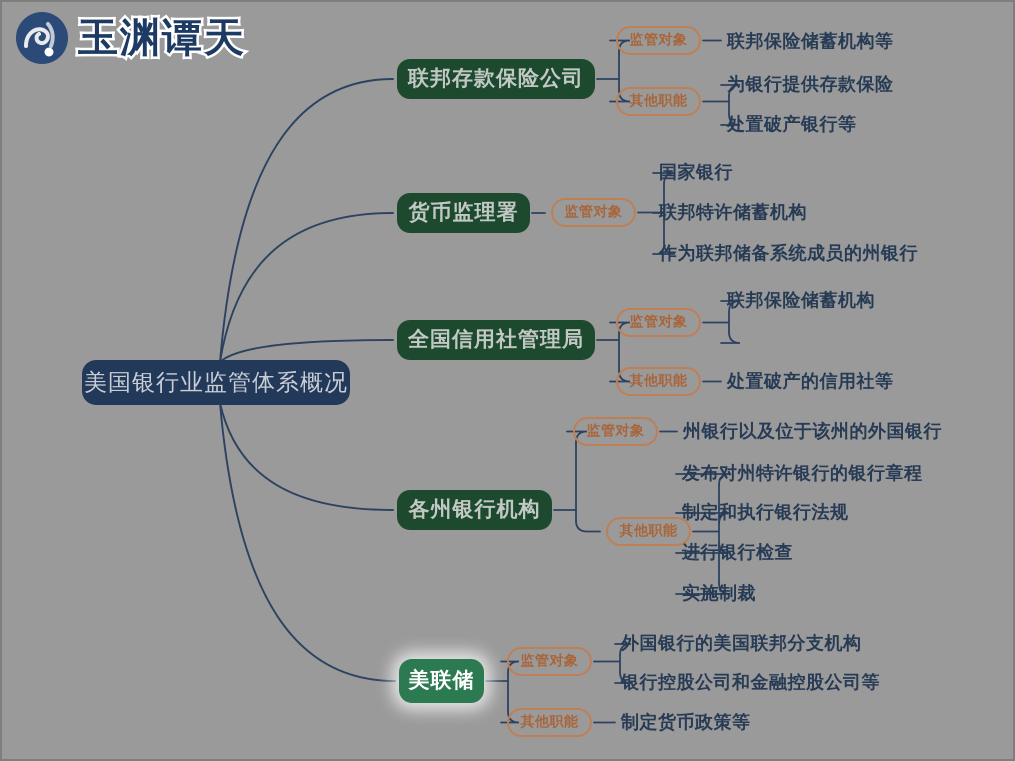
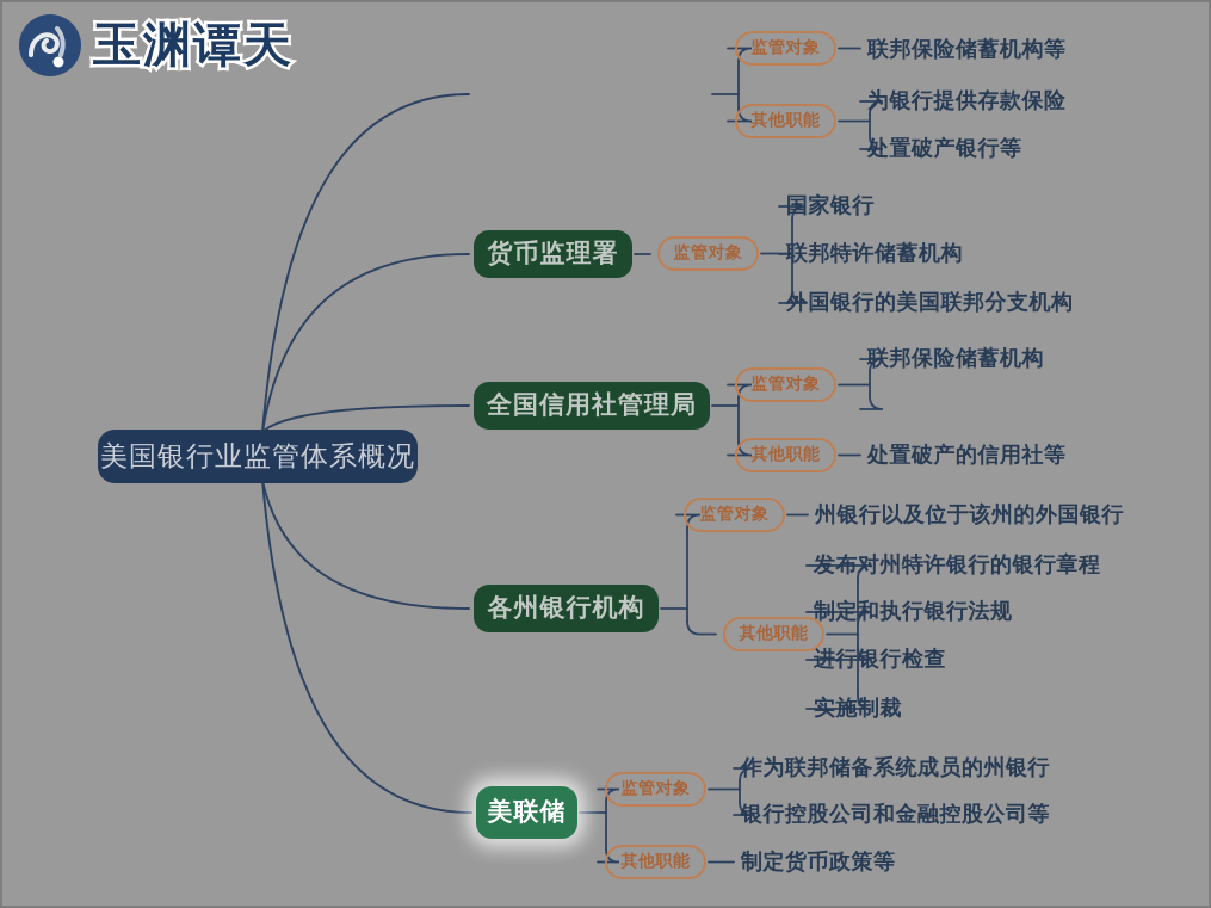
  玉渊谭天
  美国银行业监管体系概况
- 联邦存款保险公司
  监管对象
  联邦保险储蓄机构等
  其他职能
  为银行提供存款保险
  处置破产银行等
  货币监理署
  监管对象
  国家银行
  联邦特许储蓄机构
- 作为联邦储备系统成员的州银行
+ 外国银行的美国联邦分支机构
  全国信用社管理局
  监管对象
  联邦保险储蓄机构
  其他职能
  处置破产的信用社等
  各州银行机构
  监管对象
  州银行以及位于该州的外国银行
  其他职能
  发布对州特许银行的银行章程
  制定和执行银行法规
  进行银行检查
  实施制裁
  美联储
  监管对象
- 外国银行的美国联邦分支机构
+ 作为联邦储备系统成员的州银行
  银行控股公司和金融控股公司等
  其他职能
  制定货币政策等
